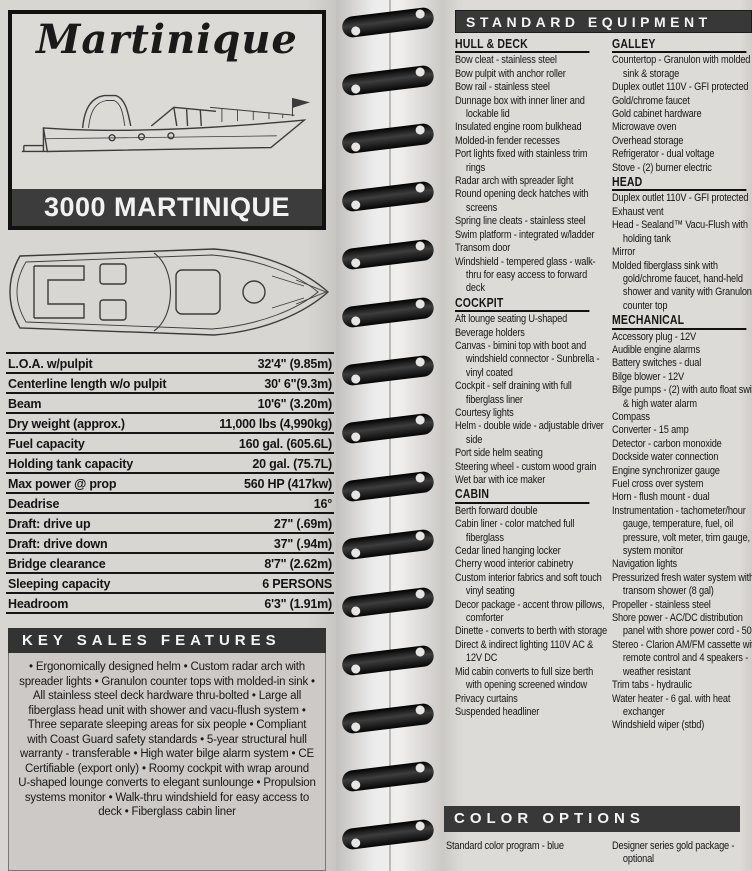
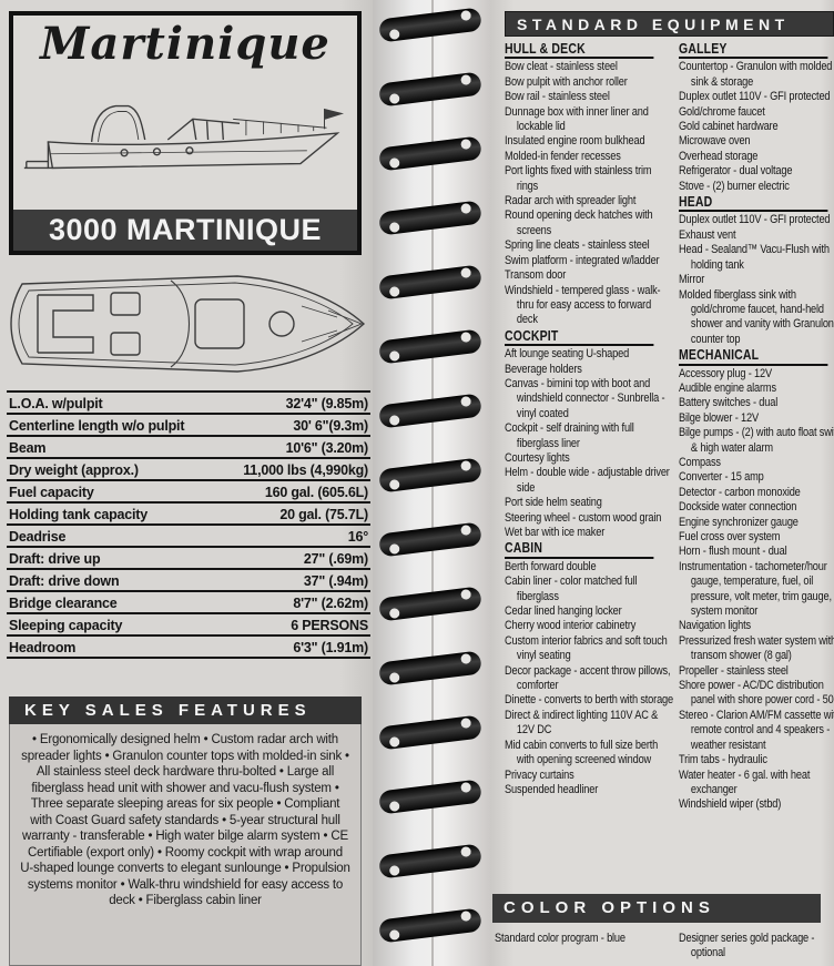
  Martinique
  3000 MARTINIQUE
  L.O.A. w/pulpit
  32'4" (9.85m)
  Centerline length w/o pulpit
  30' 6"(9.3m)
  Beam
  10'6" (3.20m)
  Dry weight (approx.)
  11,000 lbs (4,990kg)
  Fuel capacity
  160 gal. (605.6L)
  Holding tank capacity
  20 gal. (75.7L)
- Max power @ prop
- 560 HP (417kw)
  Deadrise
  16°
  Draft: drive up
  27" (.69m)
  Draft: drive down
  37" (.94m)
  Bridge clearance
  8'7" (2.62m)
  Sleeping capacity
  6 PERSONS
  Headroom
  6'3" (1.91m)
  KEY SALES FEATURES
  • Ergonomically designed helm • Custom radar arch with spreader lights • Granulon counter tops with molded-in sink • All stainless steel deck hardware thru-bolted • Large all fiberglass head unit with shower and vacu-flush system • Three separate sleeping areas for six people • Compliant with Coast Guard safety standards • 5-year structural hull warranty - transferable • High water bilge alarm system • CE Certifiable (export only) • Roomy cockpit with wrap around U-shaped lounge converts to elegant sunlounge • Propulsion systems monitor • Walk-thru windshield for easy access to deck • Fiberglass cabin liner
  STANDARD EQUIPMENT
  HULL & DECK
  Bow cleat - stainless steel
  Bow pulpit with anchor roller
  Bow rail - stainless steel
  Dunnage box with inner liner and lockable lid
  Insulated engine room bulkhead
  Molded-in fender recesses
  Port lights fixed with stainless trim rings
  Radar arch with spreader light
  Round opening deck hatches with screens
  Spring line cleats - stainless steel
  Swim platform - integrated w/ladder
  Transom door
  Windshield - tempered glass - walk-thru for easy access to forward deck
  COCKPIT
  Aft lounge seating U-shaped
  Beverage holders
  Canvas - bimini top with boot and windshield connector - Sunbrella - vinyl coated
  Cockpit - self draining with full fiberglass liner
  Courtesy lights
  Helm - double wide - adjustable driver side
  Port side helm seating
  Steering wheel - custom wood grain
  Wet bar with ice maker
  CABIN
  Berth forward double
  Cabin liner - color matched full fiberglass
  Cedar lined hanging locker
  Cherry wood interior cabinetry
  Custom interior fabrics and soft touch vinyl seating
  Decor package - accent throw pillows, comforter
  Dinette - converts to berth with storage
  Direct & indirect lighting 110V AC & 12V DC
  Mid cabin converts to full size berth with opening screened window
  Privacy curtains
  Suspended headliner
  GALLEY
  Countertop - Granulon with molded sink & storage
  Duplex outlet 110V - GFI protected
  Gold/chrome faucet
  Gold cabinet hardware
  Microwave oven
  Overhead storage
  Refrigerator - dual voltage
  Stove - (2) burner electric
  HEAD
  Duplex outlet 110V - GFI protected
  Exhaust vent
  Head - Sealand™ Vacu-Flush with holding tank
  Mirror
  Molded fiberglass sink with gold/chrome faucet, hand-held shower and vanity with Granulon counter top
  MECHANICAL
  Accessory plug - 12V
  Audible engine alarms
  Battery switches - dual
  Bilge blower - 12V
  Bilge pumps - (2) with auto float swi & high water alarm
  Compass
  Converter - 15 amp
  Detector - carbon monoxide
  Dockside water connection
  Engine synchronizer gauge
  Fuel cross over system
  Horn - flush mount - dual
  Instrumentation - tachometer/hour gauge, temperature, fuel, oil pressure, volt meter, trim gauge, system monitor
  Navigation lights
  Pressurized fresh water system wit transom shower (8 gal)
  Propeller - stainless steel
  Shore power - AC/DC distribution panel with shore power cord - 50
  Stereo - Clarion AM/FM cassette wi remote control and 4 speakers - weather resistant
  Trim tabs - hydraulic
  Water heater - 6 gal. with heat exchanger
  Windshield wiper (stbd)
  COLOR OPTIONS
  Standard color program - blue
  Designer series gold package - optional
